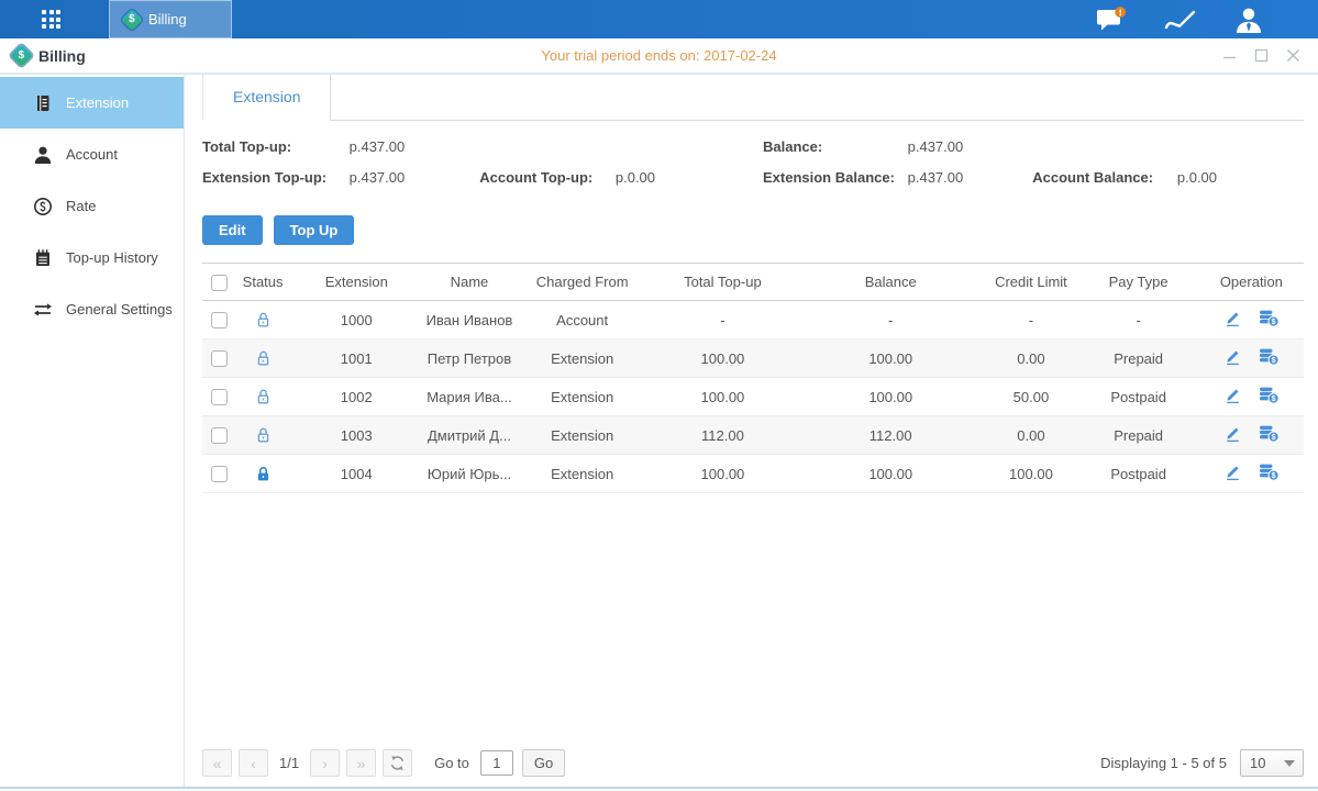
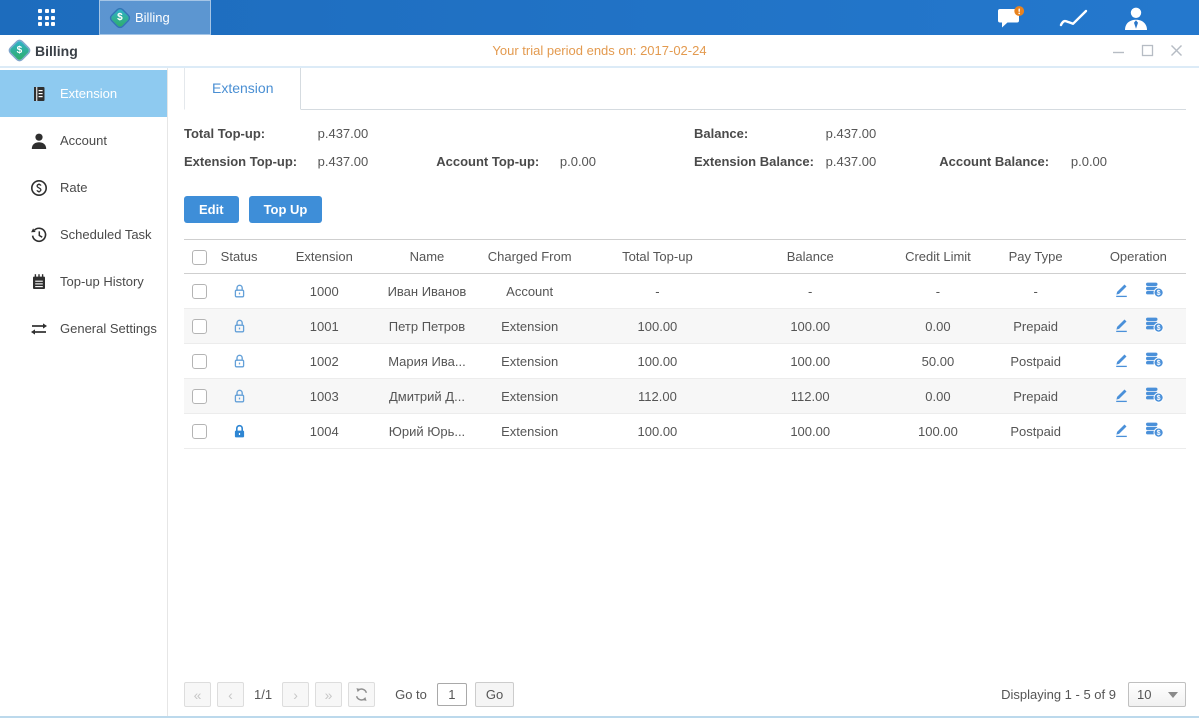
  Billing
  Billing
  Your trial period ends on: 2017-02-24
  Extension
  Account
  Rate
+ Scheduled Task
  Top-up History
  General Settings
  Extension
  Total Top-up: p.437.00
  Extension Top-up: p.437.00 Account Top-up: p.0.00
  Balance: p.437.00
  Extension Balance: p.437.00 Account Balance: p.0.00
  Edit
  Top Up
  	Status	Extension	Name	Charged From	Total Top-up	Balance	Credit Limit	Pay Type	Operation
  		1000	Иван Иванов	Account	-	-	-	-
  		1001	Петр Петров	Extension	100.00	100.00	0.00	Prepaid
  		1002	Мария Ива...	Extension	100.00	100.00	50.00	Postpaid
  		1003	Дмитрий Д...	Extension	112.00	112.00	0.00	Prepaid
  		1004	Юрий Юрь...	Extension	100.00	100.00	100.00	Postpaid
  «
  ‹
  1/1
  ›
  »
  Go to
  1
  Go
- Displaying 1 - 5 of 5
+ Displaying 1 - 5 of 9
  10
